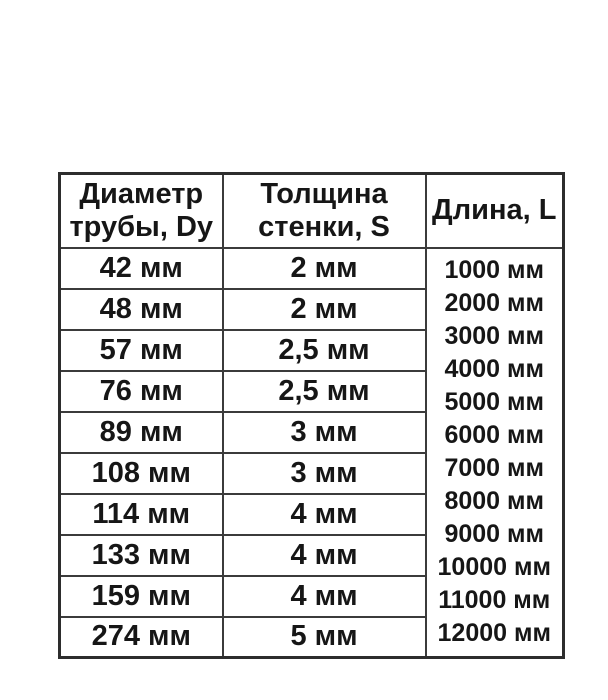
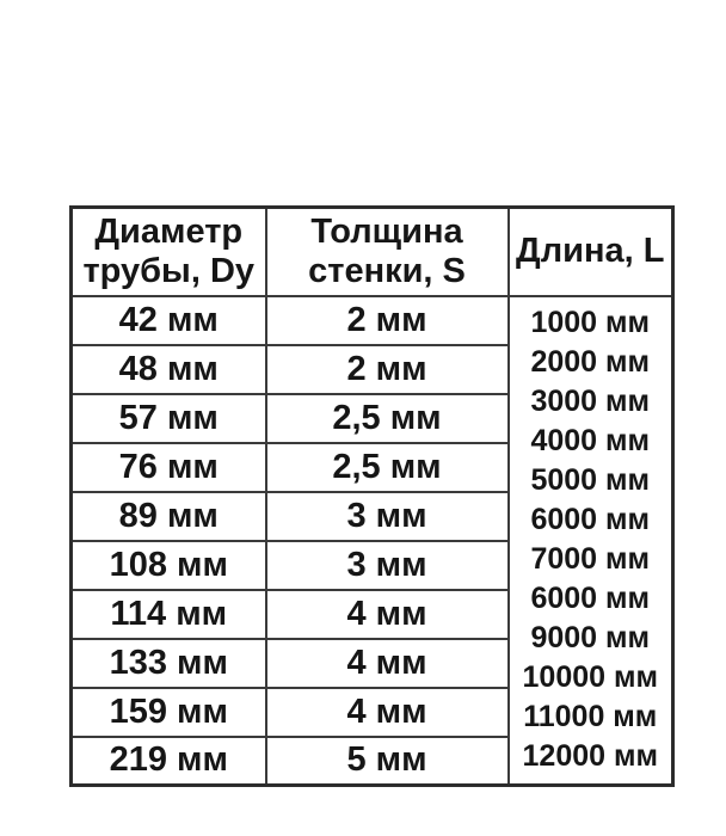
  Диаметр трубы, Dy	Толщина стенки, S	Длина, L
- 42 мм	2 мм	1000 мм 2000 мм 3000 мм 4000 мм 5000 мм 6000 мм 7000 мм 8000 мм 9000 мм 10000 мм 11000 мм 12000 мм
+ 42 мм	2 мм	1000 мм 2000 мм 3000 мм 4000 мм 5000 мм 6000 мм 7000 мм 6000 мм 9000 мм 10000 мм 11000 мм 12000 мм
  48 мм	2 мм
  57 мм	2,5 мм
  76 мм	2,5 мм
  89 мм	3 мм
  108 мм	3 мм
  114 мм	4 мм
  133 мм	4 мм
  159 мм	4 мм
- 274 мм	5 мм
+ 219 мм	5 мм
